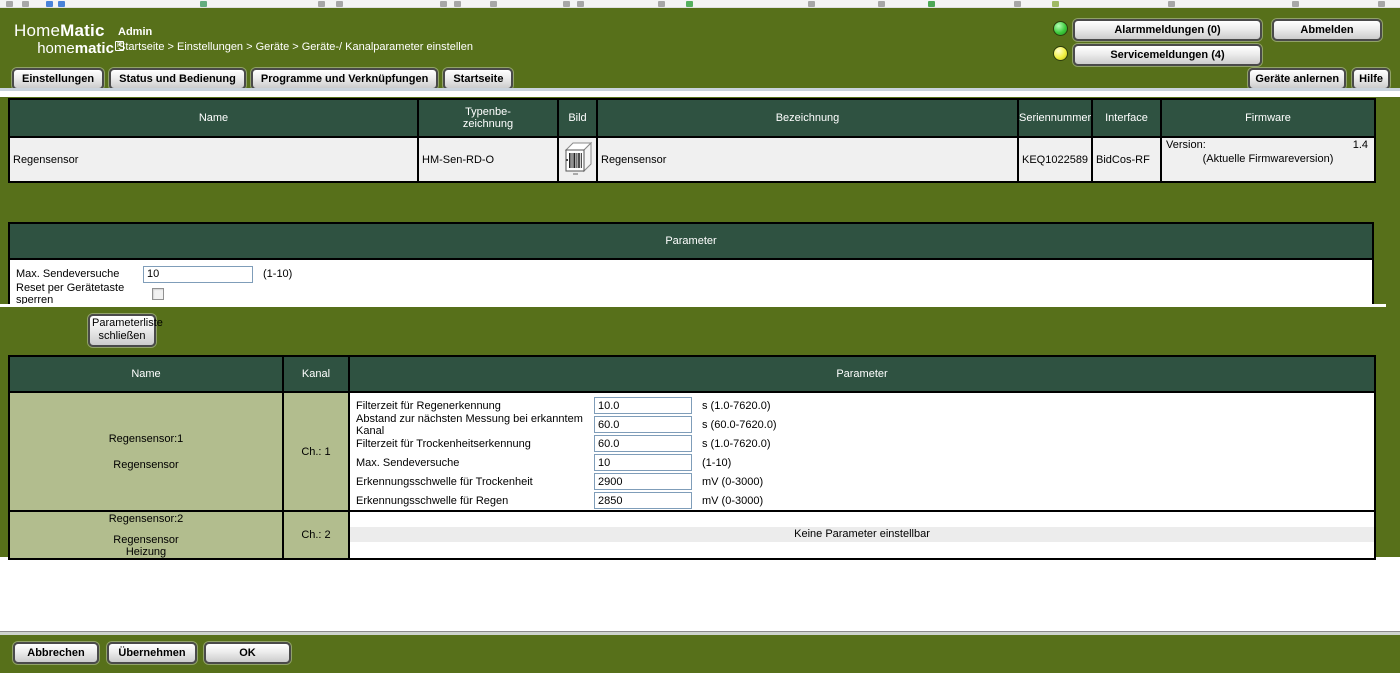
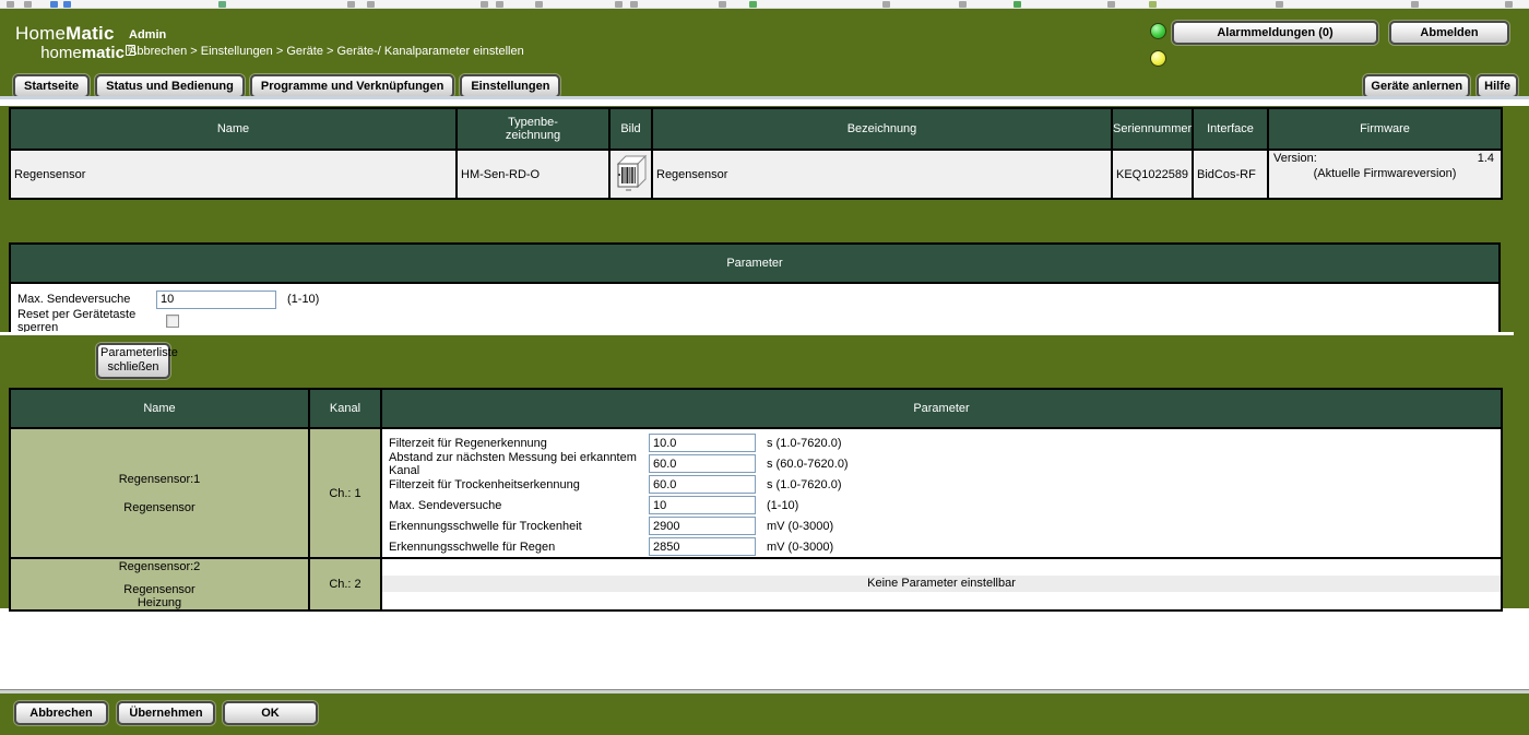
  HomeMatic
  homematic
  Admin
- Startseite > Einstellungen > Geräte > Geräte-/ Kanalparameter einstellen
+ Abbrechen > Einstellungen > Geräte > Geräte-/ Kanalparameter einstellen
  Alarmmeldungen (0)
  Abmelden
- Servicemeldungen (4)
- Einstellungen
+ Startseite
  Status und Bedienung
  Programme und Verknüpfungen
- Startseite
+ Einstellungen
  Geräte anlernen
  Hilfe
  Name	Typenbe- zeichnung	Bild	Bezeichnung	Seriennummer	Interface	Firmware
  Regensensor	HM-Sen-RD-O		Regensensor	KEQ1022589	BidCos-RF	Version: 1.4 (Aktuelle Firmwareversion)
  Parameter
  Max. Sendeversuche 10 (1-10) Reset per Gerätetaste sperren
  Parameterliste
  schließen
  Name	Kanal	Parameter
  Regensensor:1 Regensensor	Ch.: 1	Filterzeit für Regenerkennung 10.0 s (1.0-7620.0) Abstand zur nächsten Messung bei erkanntem Kanal 60.0 s (60.0-7620.0) Filterzeit für Trockenheitserkennung 60.0 s (1.0-7620.0) Max. Sendeversuche 10 (1-10) Erkennungsschwelle für Trockenheit 2900 mV (0-3000) Erkennungsschwelle für Regen 2850 mV (0-3000)
  Regensensor:2 Regensensor Heizung	Ch.: 2	Keine Parameter einstellbar
  Abbrechen
  Übernehmen
  OK
